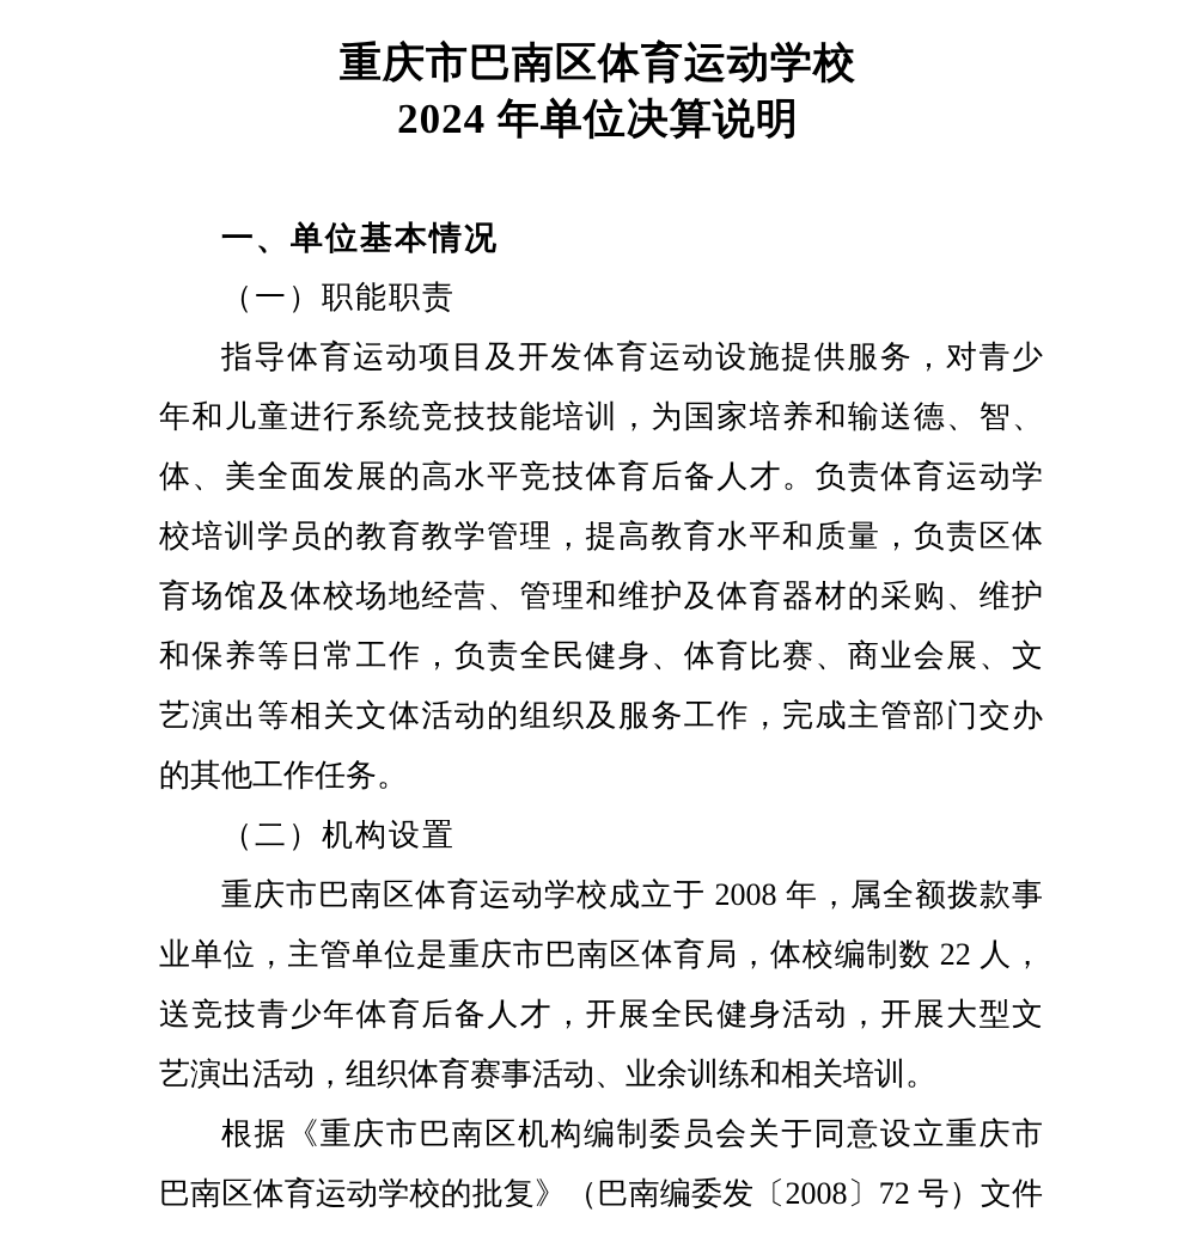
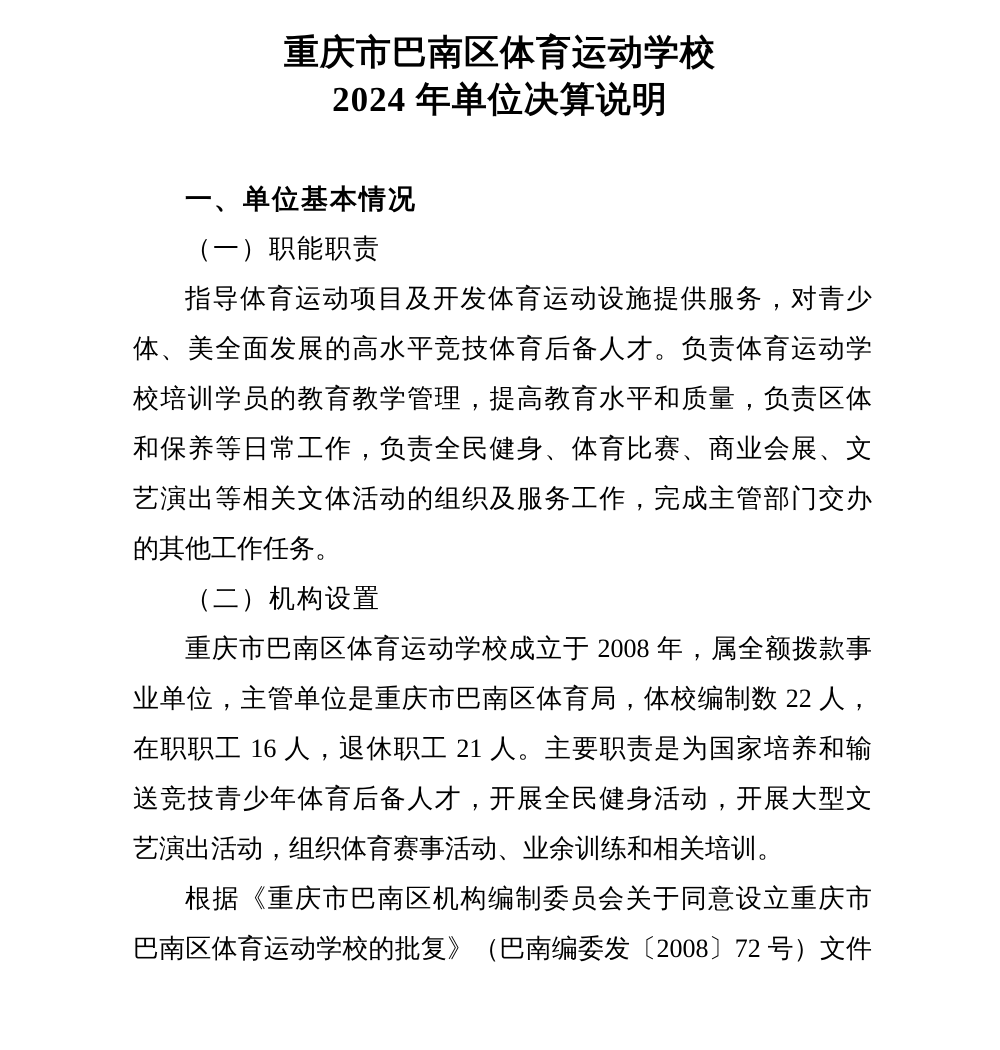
  重庆市巴南区体育运动学校
  2024 年单位决算说明
  一、单位基本情况
  （一）职能职责
  指导体育运动项目及开发体育运动设施提供服务，对青少
- 年和儿童进行系统竞技技能培训，为国家培养和输送德、智、
  体、美全面发展的高水平竞技体育后备人才。负责体育运动学
  校培训学员的教育教学管理，提高教育水平和质量，负责区体
- 育场馆及体校场地经营、管理和维护及体育器材的采购、维护
  和保养等日常工作，负责全民健身、体育比赛、商业会展、文
  艺演出等相关文体活动的组织及服务工作，完成主管部门交办
  的其他工作任务。
  （二）机构设置
  重庆市巴南区体育运动学校成立于 2008 年，属全额拨款事
  业单位，主管单位是重庆市巴南区体育局，体校编制数 22 人，
+ 在职职工 16 人，退休职工 21 人。主要职责是为国家培养和输
  送竞技青少年体育后备人才，开展全民健身活动，开展大型文
  艺演出活动，组织体育赛事活动、业余训练和相关培训。
  根据《重庆市巴南区机构编制委员会关于同意设立重庆市
  巴南区体育运动学校的批复》（巴南编委发〔2008〕72 号）文件
